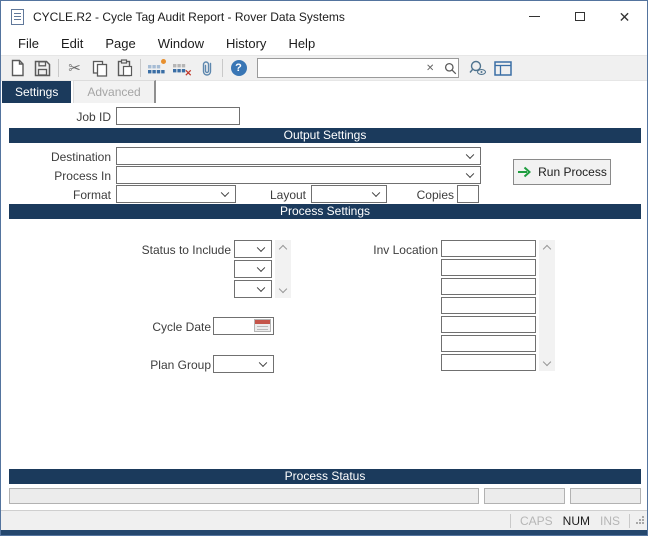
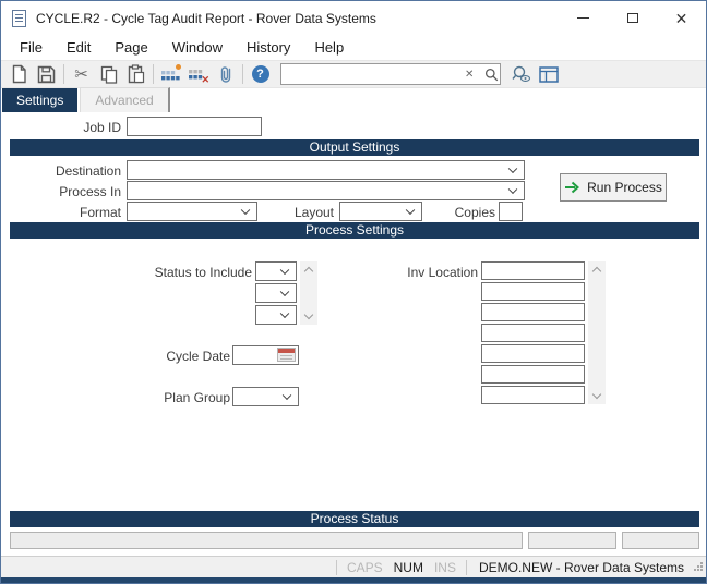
  CYCLE.R2 - Cycle Tag Audit Report - Rover Data Systems
  ✕
  File
  Edit
  Page
  Window
  History
  Help
  ✂
  ✕
  ?
  ✕
  Settings
  Advanced
  Job ID
  Output Settings
  Destination
  Process In
  Format
  Layout
  Copies
  Run Process
  Process Settings
  Status to Include
  Inv Location
  Cycle Date
  Plan Group
  Process Status
  CAPS
  NUM
  INS
+ DEMO.NEW - Rover Data Systems
